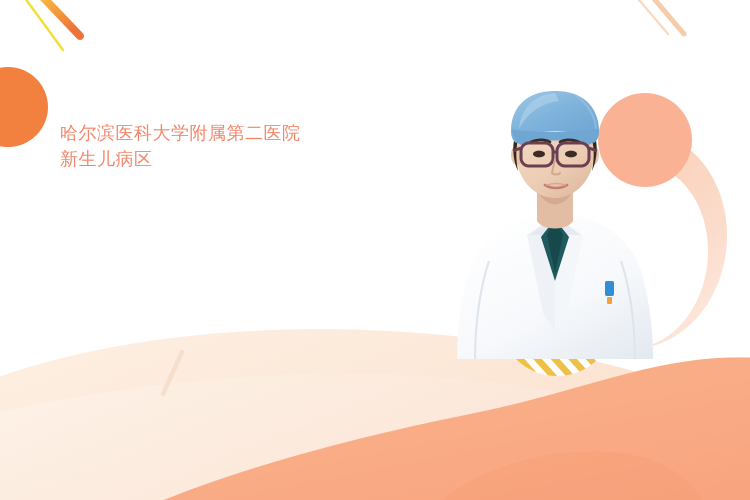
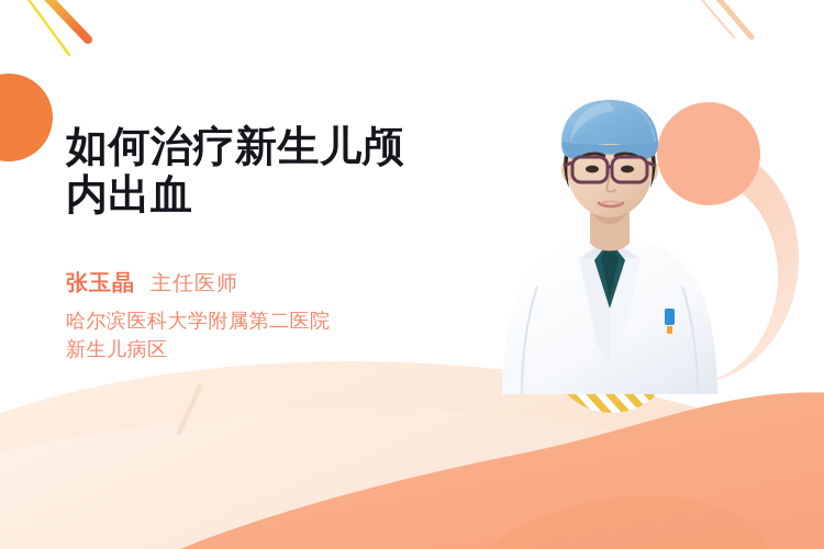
+ 如何治疗新生儿颅
+ 内出血
+ 张玉晶
+ 主任医师
  哈尔滨医科大学附属第二医院
  新生儿病区
